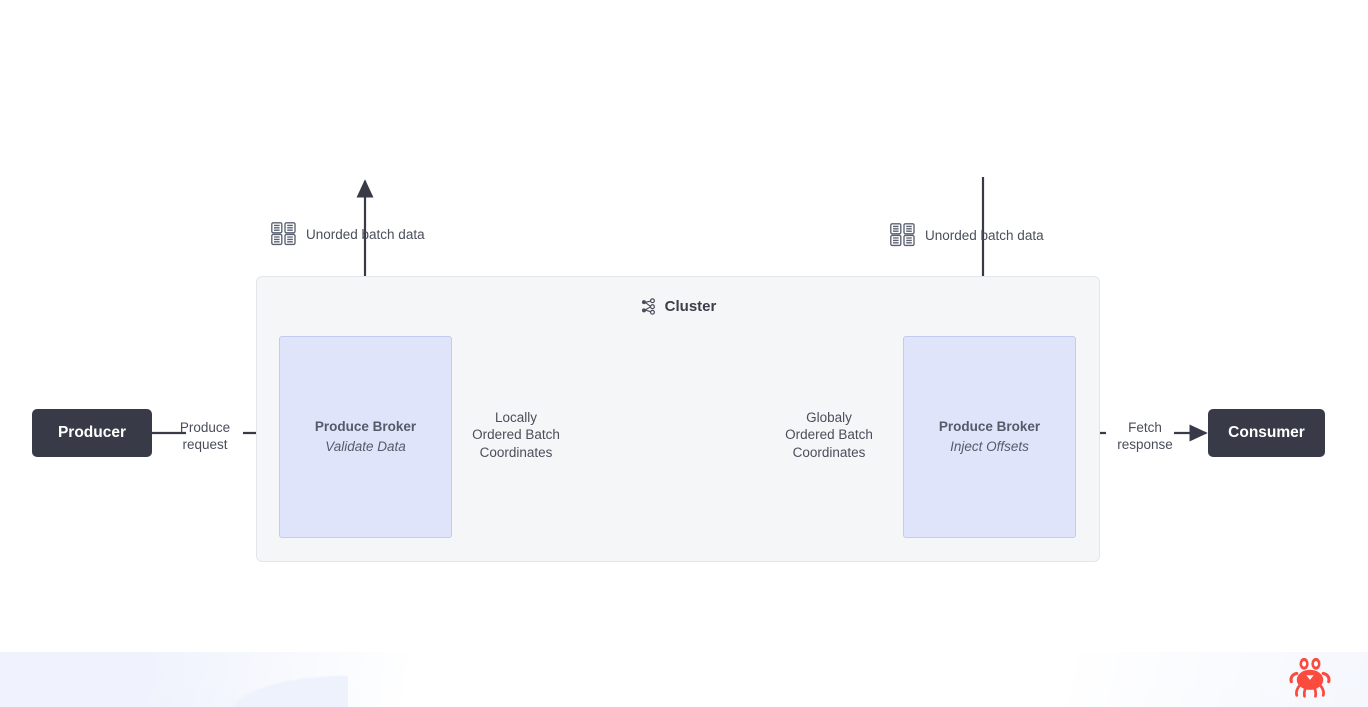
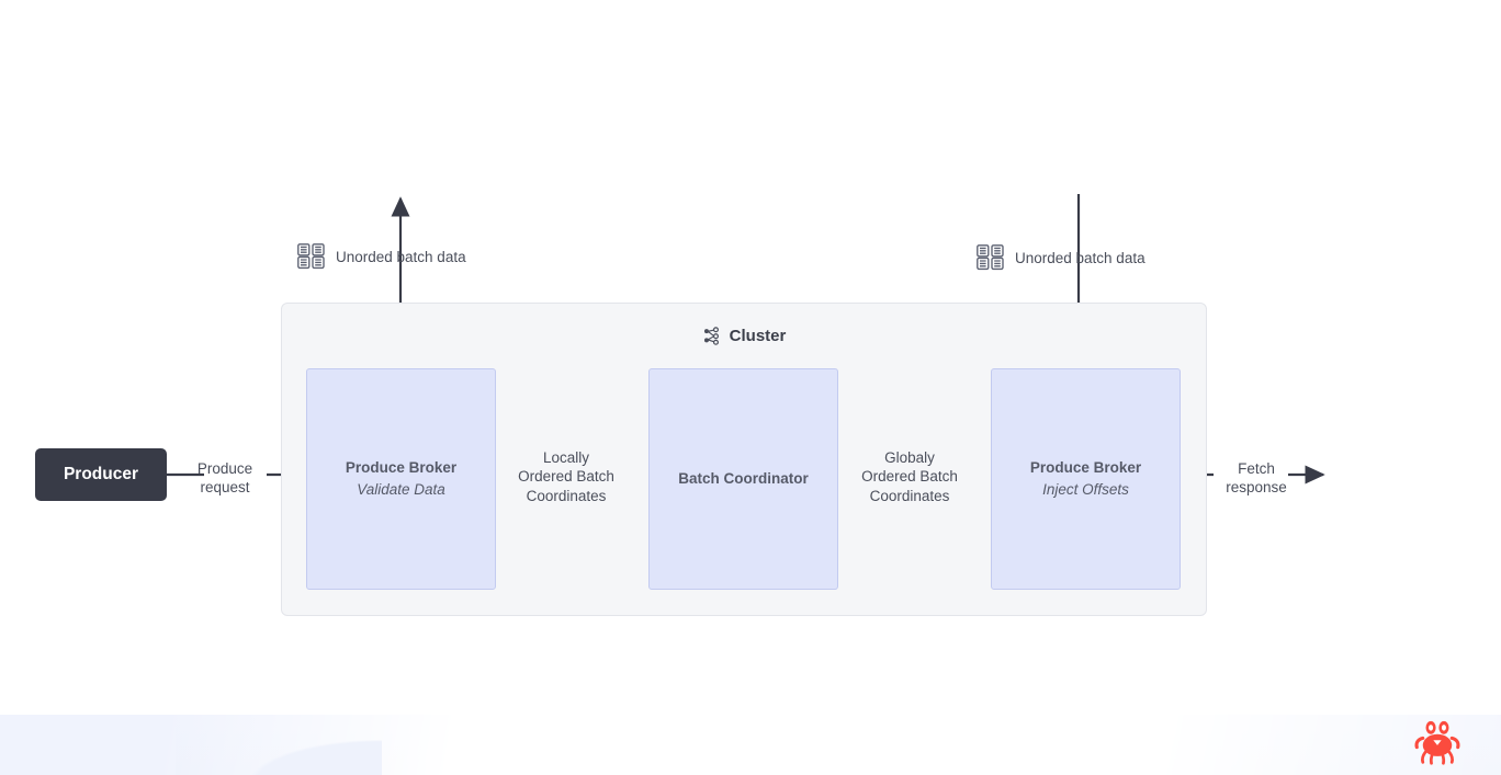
  Unorded batch data
  Unorded batch data
  Cluster
  Produce Broker
  Validate Data
+ Batch Coordinator
  Produce Broker
  Inject Offsets
  Producer
- Consumer
  Produce
  request
  Locally
  Ordered Batch
  Coordinates
  Globaly
  Ordered Batch
  Coordinates
  Fetch
  response
